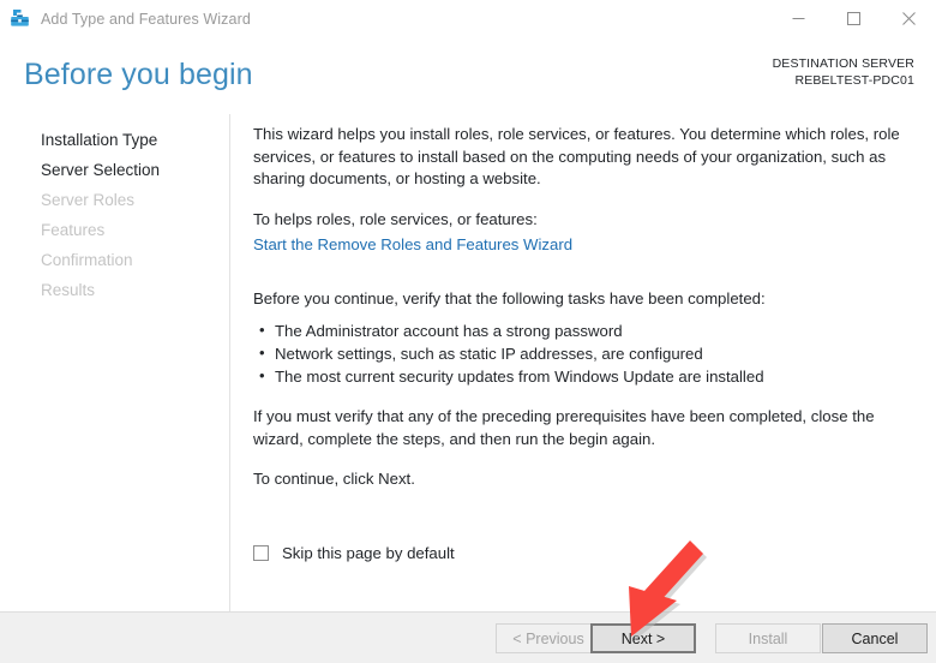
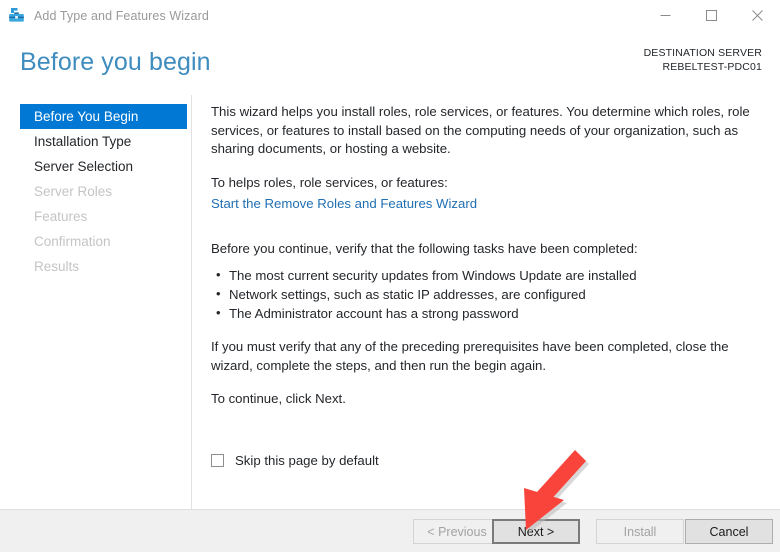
  Add Type and Features Wizard
  Before you begin
  DESTINATION SERVER
  REBELTEST-PDC01
+ Before You Begin
  Installation Type
  Server Selection
  Server Roles
  Features
  Confirmation
  Results
  This wizard helps you install roles, role services, or features. You determine which roles, role services, or features to install based on the computing needs of your organization, such as sharing documents, or hosting a website.
  To helps roles, role services, or features:
  Start the Remove Roles and Features Wizard
  Before you continue, verify that the following tasks have been completed:
- The Administrator account has a strong password
+ The most current security updates from Windows Update are installed
  Network settings, such as static IP addresses, are configured
- The most current security updates from Windows Update are installed
+ The Administrator account has a strong password
  If you must verify that any of the preceding prerequisites have been completed, close the wizard, complete the steps, and then run the begin again.
  To continue, click Next.
  Skip this page by default
  < Previous
  Next >
  Install
  Cancel
